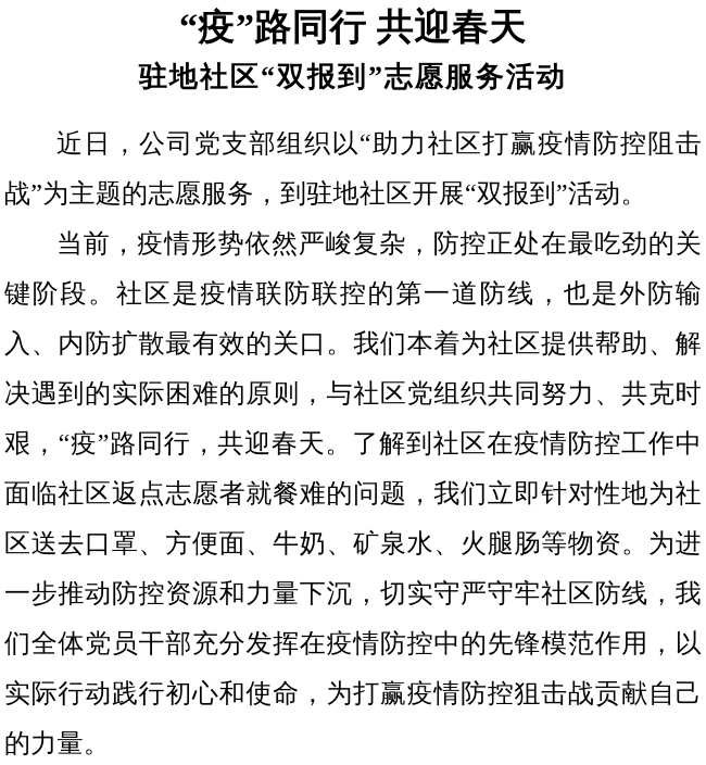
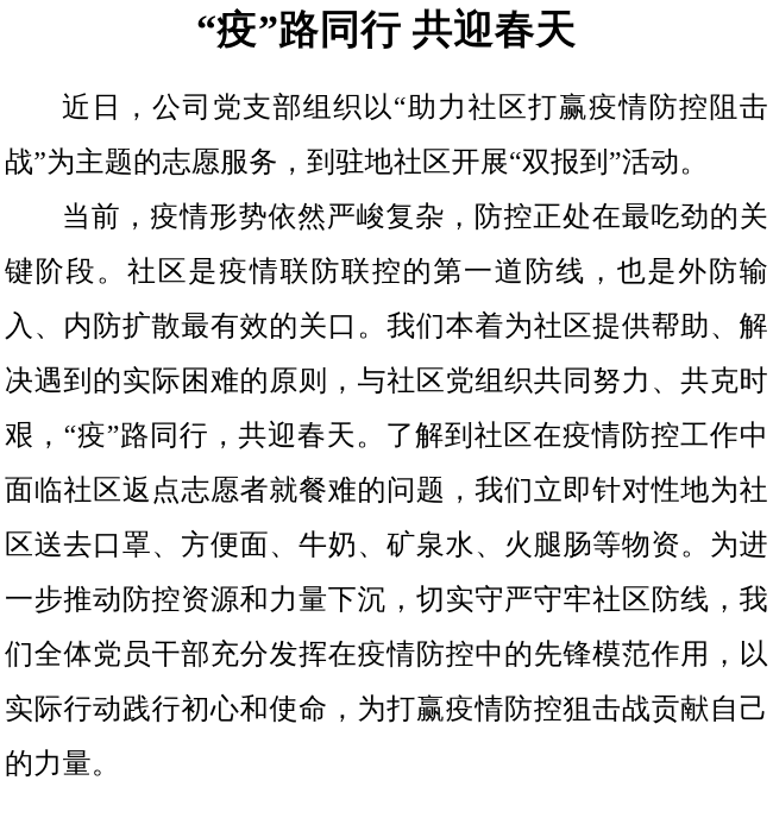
  “疫”路同行 共迎春天
- 驻地社区“双报到”志愿服务活动
  近日，公司党支部组织以“助力社区打赢疫情防控阻击战”为主题的志愿服务，到驻地社区开展“双报到”活动。
  当前，疫情形势依然严峻复杂，防控正处在最吃劲的关键阶段。社区是疫情联防联控的第一道防线，也是外防输入、内防扩散最有效的关口。我们本着为社区提供帮助、解决遇到的实际困难的原则，与社区党组织共同努力、共克时艰，“疫”路同行，共迎春天。了解到社区在疫情防控工作中面临社区返点志愿者就餐难的问题，我们立即针对性地为社区送去口罩、方便面、牛奶、矿泉水、火腿肠等物资。为进一步推动防控资源和力量下沉，切实守严守牢社区防线，我们全体党员干部充分发挥在疫情防控中的先锋模范作用，以实际行动践行初心和使命，为打赢疫情防控狙击战贡献自己的力量。
